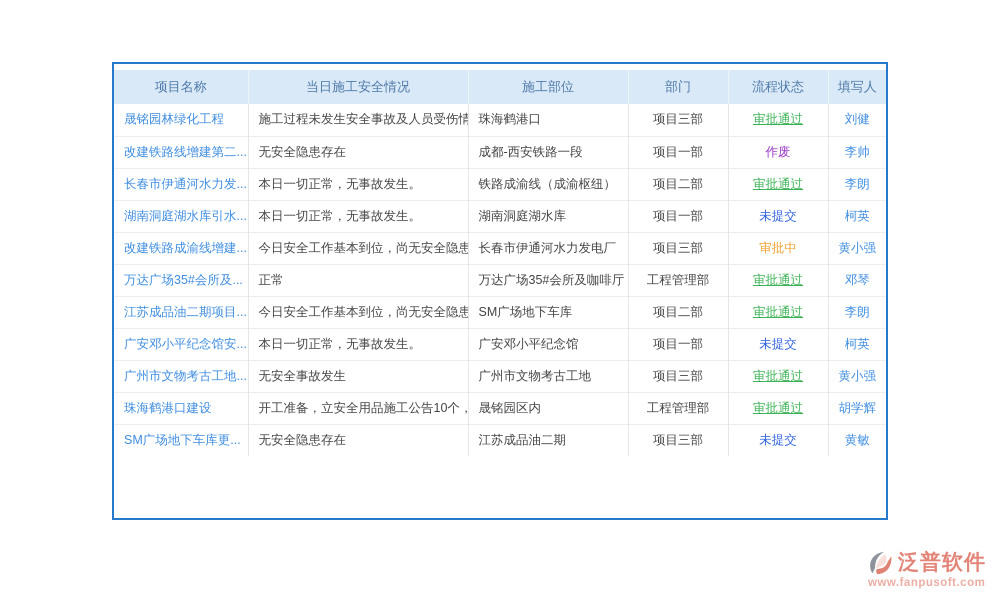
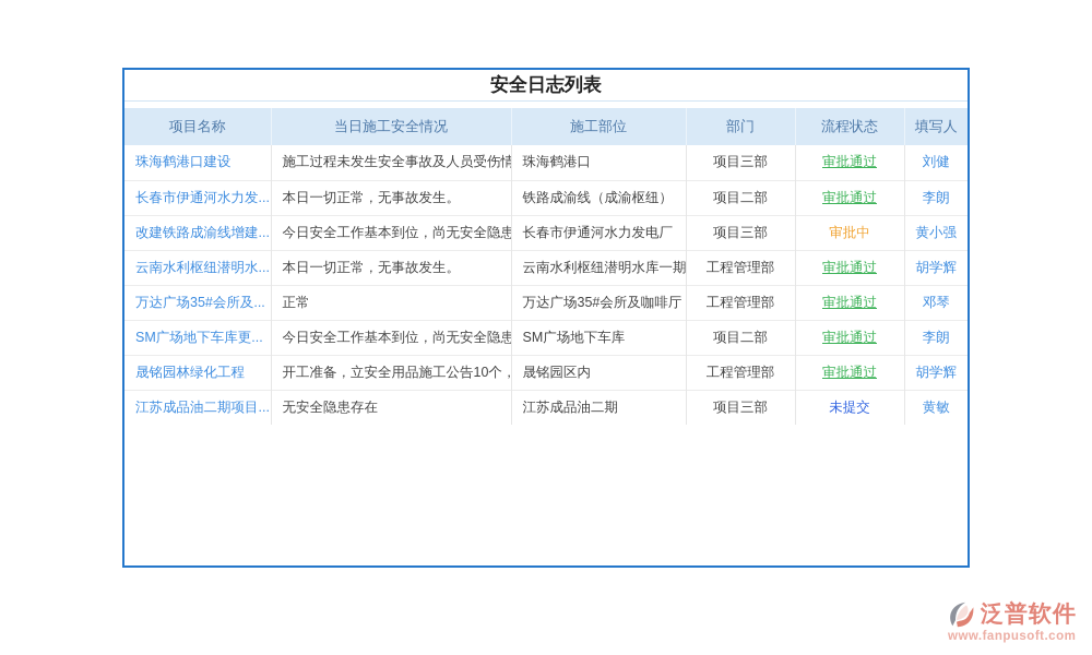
+ 安全日志列表
  项目名称	当日施工安全情况	施工部位	部门	流程状态	填写人
- 晟铭园林绿化工程	施工过程未发生安全事故及人员受伤情	珠海鹤港口	项目三部	审批通过	刘健
+ 珠海鹤港口建设	施工过程未发生安全事故及人员受伤情	珠海鹤港口	项目三部	审批通过	刘健
- 改建铁路线增建第二...	无安全隐患存在	成都-西安铁路一段	项目一部	作废	李帅
  长春市伊通河水力发...	本日一切正常，无事故发生。	铁路成渝线（成渝枢纽）	项目二部	审批通过	李朗
- 湖南洞庭湖水库引水...	本日一切正常，无事故发生。	湖南洞庭湖水库	项目一部	未提交	柯英
  改建铁路成渝线增建...	今日安全工作基本到位，尚无安全隐患	长春市伊通河水力发电厂	项目三部	审批中	黄小强
+ 云南水利枢纽潜明水...	本日一切正常，无事故发生。	云南水利枢纽潜明水库一期	工程管理部	审批通过	胡学辉
  万达广场35#会所及...	正常	万达广场35#会所及咖啡厅	工程管理部	审批通过	邓琴
- 江苏成品油二期项目...	今日安全工作基本到位，尚无安全隐患	SM广场地下车库	项目二部	审批通过	李朗
+ SM广场地下车库更...	今日安全工作基本到位，尚无安全隐患	SM广场地下车库	项目二部	审批通过	李朗
- 广安邓小平纪念馆安...	本日一切正常，无事故发生。	广安邓小平纪念馆	项目一部	未提交	柯英
- 广州市文物考古工地...	无安全事故发生	广州市文物考古工地	项目三部	审批通过	黄小强
- 珠海鹤港口建设	开工准备，立安全用品施工公告10个，	晟铭园区内	工程管理部	审批通过	胡学辉
+ 晟铭园林绿化工程	开工准备，立安全用品施工公告10个，	晟铭园区内	工程管理部	审批通过	胡学辉
- SM广场地下车库更...	无安全隐患存在	江苏成品油二期	项目三部	未提交	黄敏
+ 江苏成品油二期项目...	无安全隐患存在	江苏成品油二期	项目三部	未提交	黄敏
  泛普软件
  www.fanpusoft.com
